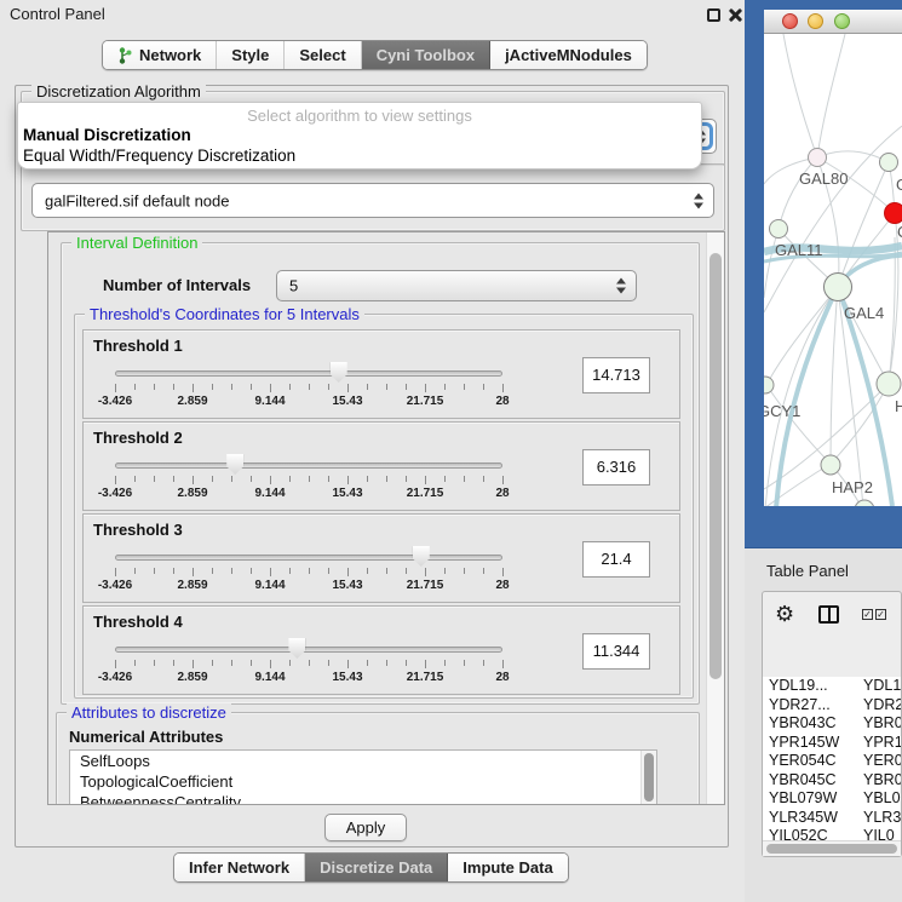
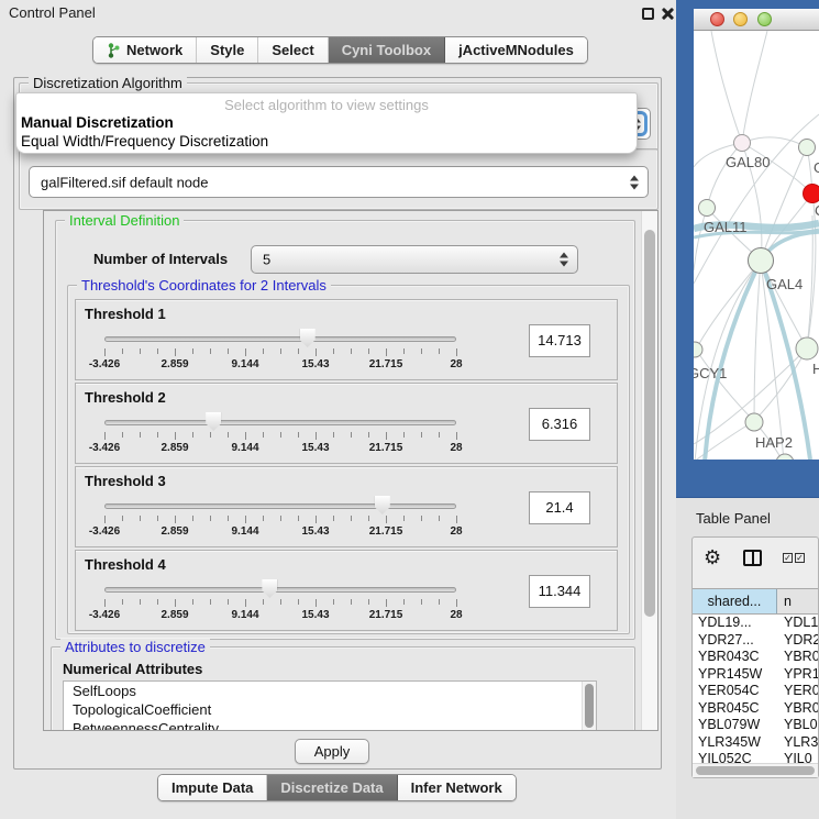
  Control Panel
  Network
  Style
  Select
  Cyni Toolbox
  jActiveMNodules
  Discretization Algorithm
  galFiltered.sif default node
  Interval Definition
  Number of Intervals
  5
- Threshold's Coordinates for 5 Intervals
+ Threshold's Coordinates for 2 Intervals
  Threshold 1
  -3.426
  2.859
  9.144
  15.43
  21.715
  28
  14.713
  Threshold 2
  -3.426
  2.859
  9.144
  15.43
  21.715
  28
  6.316
  Threshold 3
  -3.426
  2.859
  9.144
  15.43
  21.715
  28
  21.4
  Threshold 4
  -3.426
  2.859
  9.144
  15.43
  21.715
  28
  11.344
  Attributes to discretize
  Numerical Attributes
  SelfLoops
  TopologicalCoefficient
  BetweennessCentrality
  Apply
  Select algorithm to view settings
  Manual Discretization
  Equal Width/Frequency Discretization
- Infer Network
+ Impute Data
  Discretize Data
- Impute Data
+ Infer Network
  GAL80
  GAL11
  GAL4
  GCY1
  H
  HAP2
  Table Panel
  ⚙
  ✓
  ✓
+ shared...
+ n
  YDL19...
  YDL1
  YDR27...
  YDR2
  YBR043C
  YBR0
  YPR145W
  YPR1
  YER054C
  YER0
  YBR045C
  YBR0
  YBL079W
  YBL0
  YLR345W
  YLR3
  YIL052C
  YIL0
